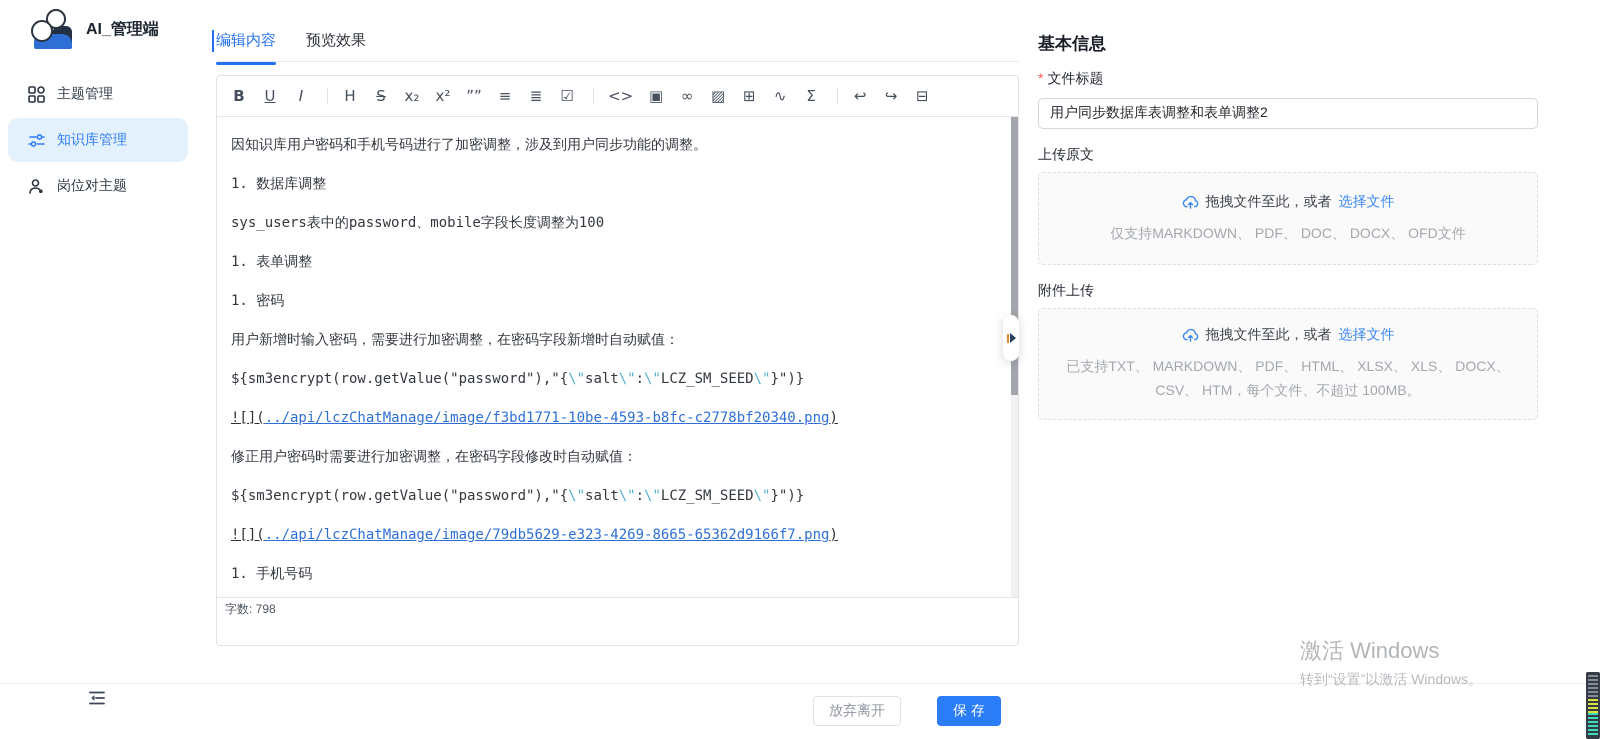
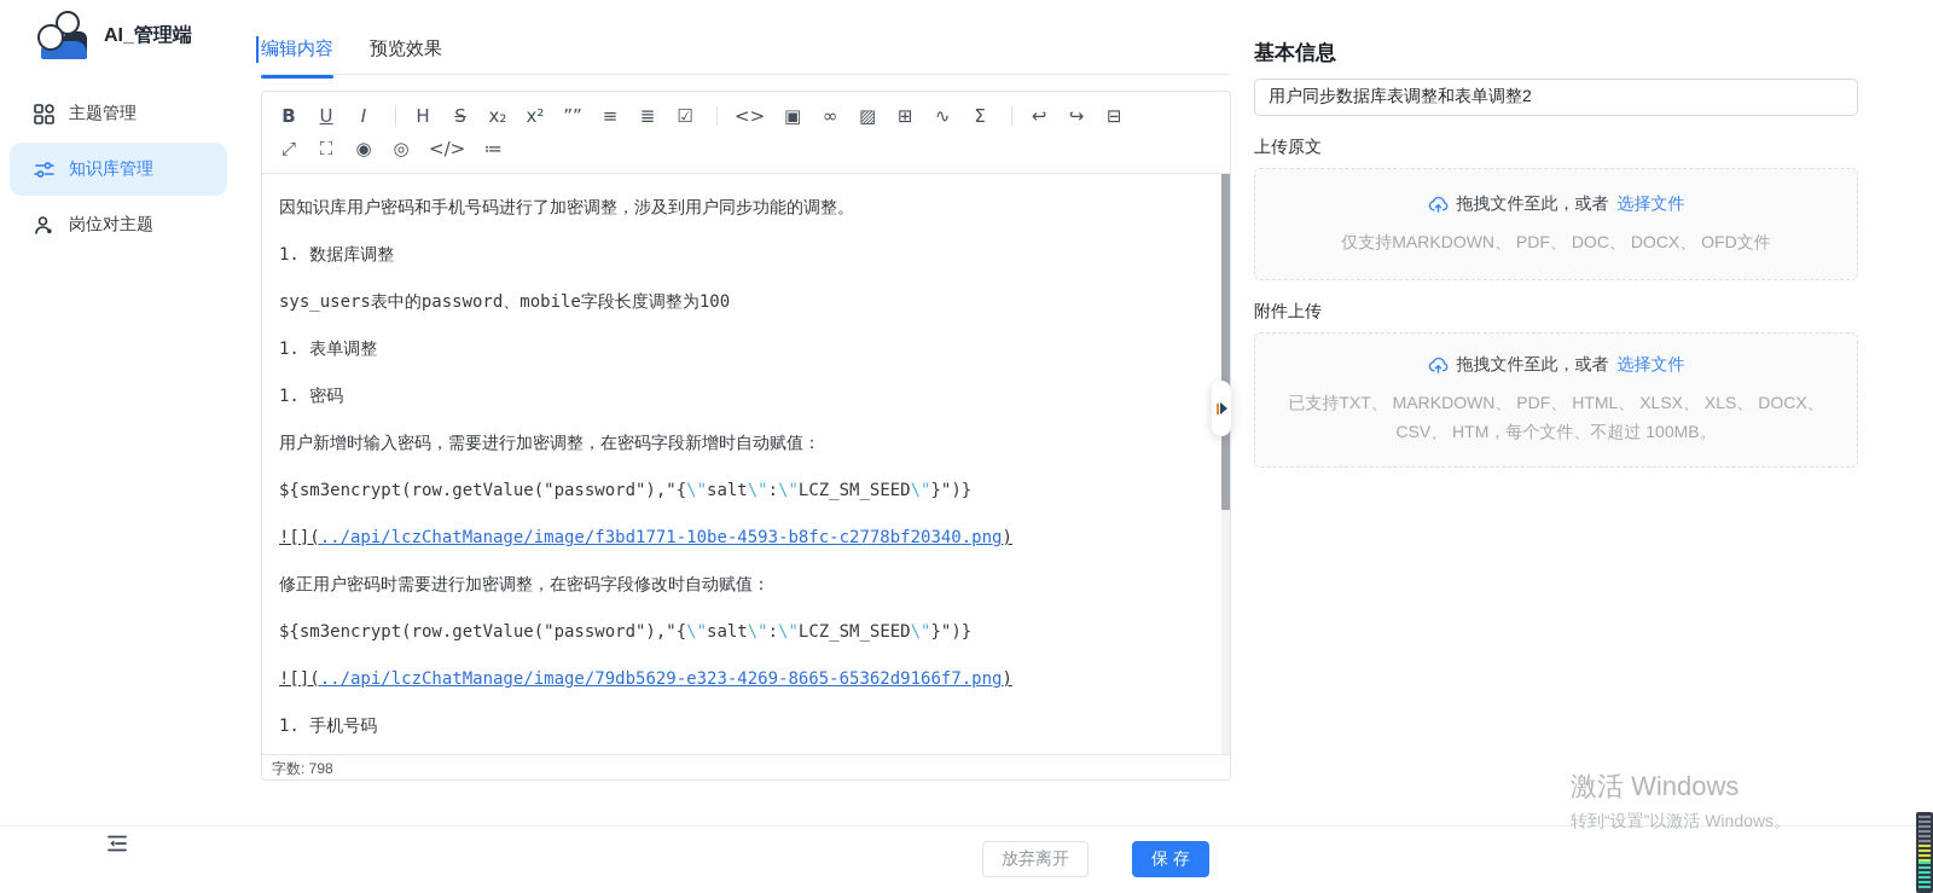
  AI_管理端
  主题管理
  知识库管理
  岗位对主题
  编辑内容
  预览效果
  B
  U
  I
  H
  S
  x₂
  x²
  ””
  ≡
  ≣
  ☑
  <>
  ▣
  ∞
  ▨
  ⊞
  ∿
  Σ
  ↩
  ↪
  ⊟
+ ⤢
+ ⛶
+ ◉
+ ◎
+ </>
+ ≔
  因知识库用户密码和手机号码进行了加密调整，涉及到用户同步功能的调整。
  1. 数据库调整
  sys_users表中的password、mobile字段长度调整为100
  1. 表单调整
  1. 密码
  用户新增时输入密码，需要进行加密调整，在密码字段新增时自动赋值：
  ${sm3encrypt(row.getValue("password"),"{\"salt\":\"LCZ_SM_SEED\"}")}
  ![](../api/lczChatManage/image/f3bd1771-10be-4593-b8fc-c2778bf20340.png)
  修正用户密码时需要进行加密调整，在密码字段修改时自动赋值：
  ${sm3encrypt(row.getValue("password"),"{\"salt\":\"LCZ_SM_SEED\"}")}
  ![](../api/lczChatManage/image/79db5629-e323-4269-8665-65362d9166f7.png)
  1. 手机号码
  字数: 798
  基本信息
- * 文件标题
  用户同步数据库表调整和表单调整2
  上传原文
  拖拽文件至此，或者
  选择文件
  仅支持MARKDOWN、 PDF、 DOC、 DOCX、 OFD文件
  附件上传
  拖拽文件至此，或者
  选择文件
  已支持TXT、 MARKDOWN、 PDF、 HTML、 XLSX、 XLS、 DOCX、 CSV、 HTM，每个文件、不超过 100MB。
  放弃离开
  保 存
  激活 Windows
  转到“设置”以激活 Windows。
